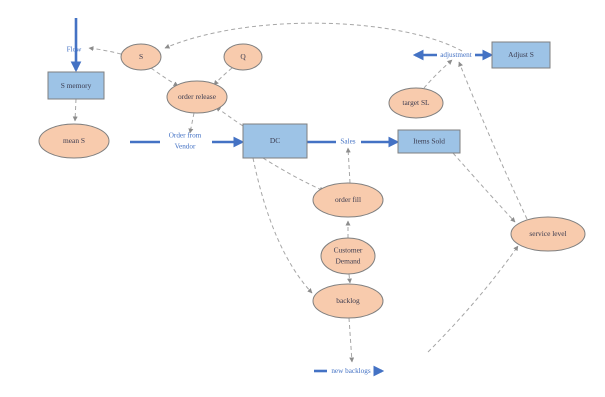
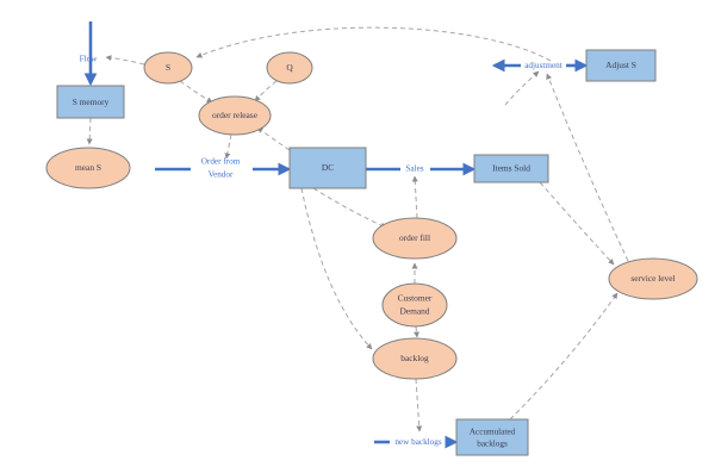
  S memory
  DC
  Items Sold
  Adjust S
+ Accumulated
+ backlogs
  S
  Q
  order release
  mean S
- target SL
  order fill
  Customer
  Demand
  backlog
  service level
  Flow
  Order from
  Vendor
  Sales
  adjustment
  new backlogs
